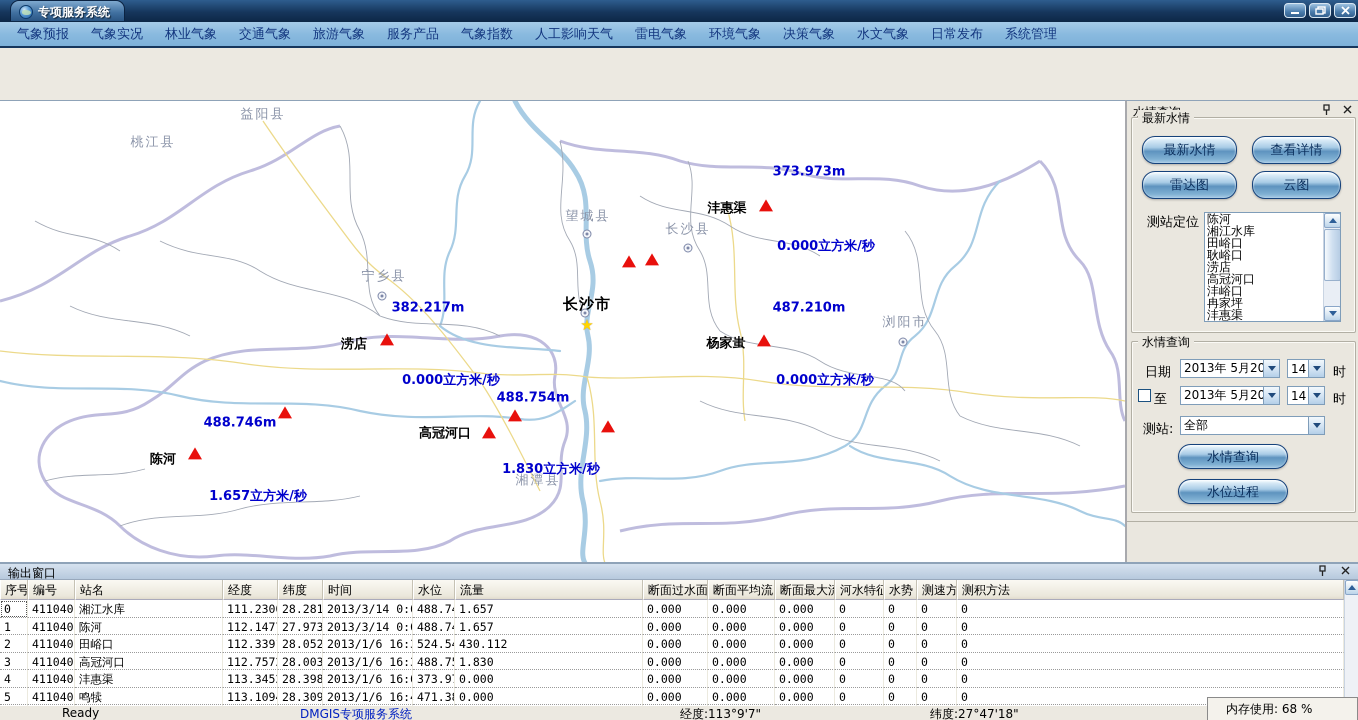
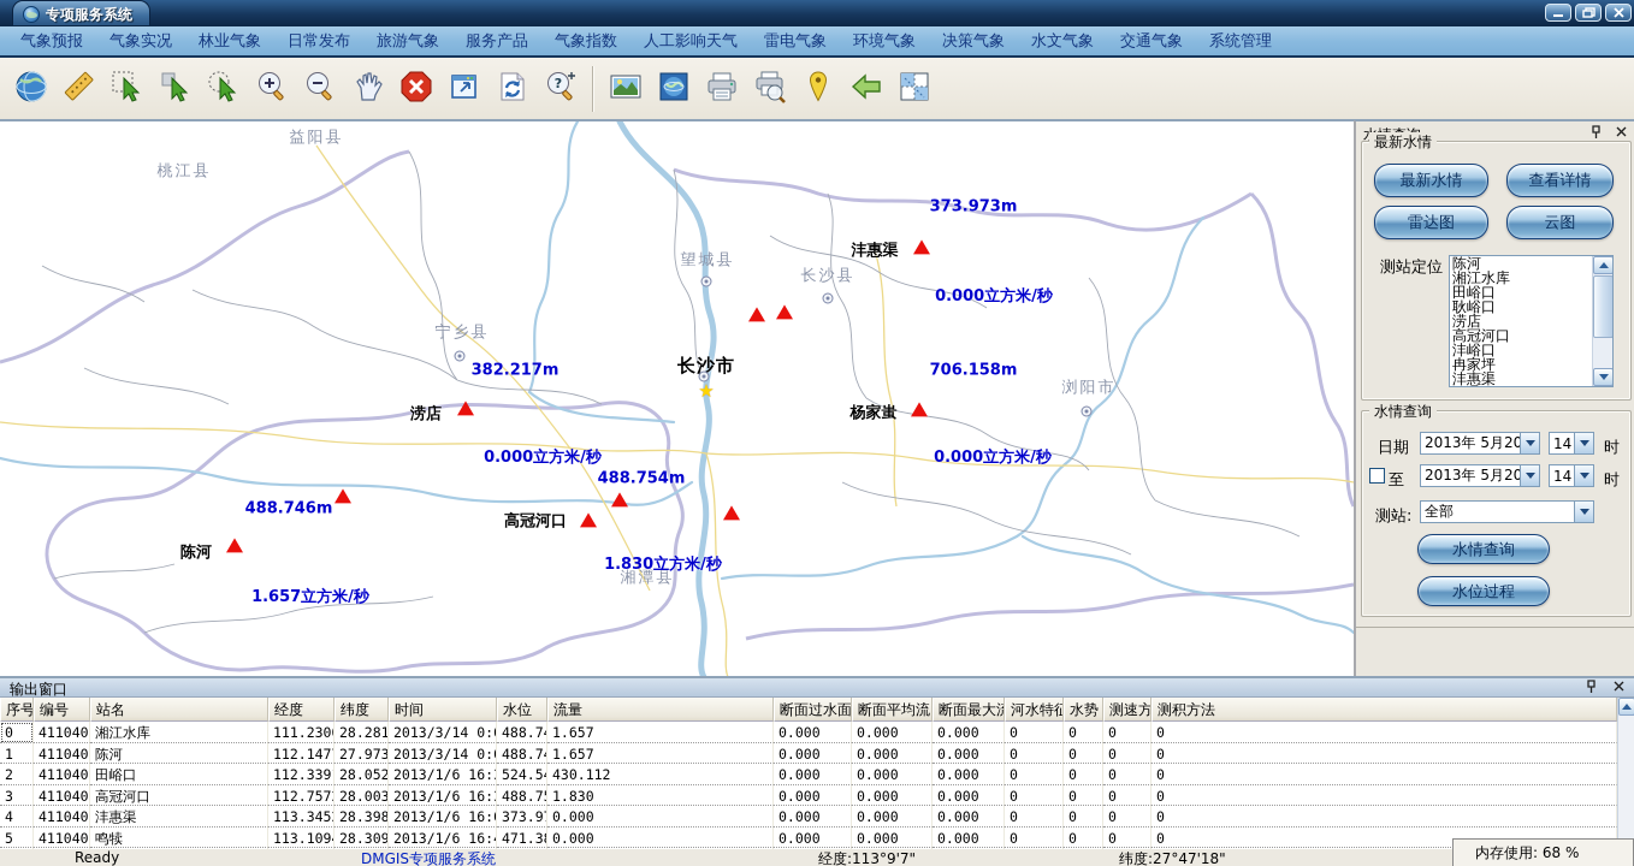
  专项服务系统
  气象预报
  气象实况
  林业气象
- 交通气象
+ 日常发布
  旅游气象
  服务产品
  气象指数
  人工影响天气
  雷电气象
  环境气象
  决策气象
  水文气象
- 日常发布
+ 交通气象
  系统管理
+ ?
  益阳县
  桃江县
  宁乡县
  望城县
  长沙县
  浏阳市
  湘潭县
  长沙市
  涝店
  陈河
  高冠河口
  沣惠渠
  杨家蚩
  382.217m
  488.746m
  1.657立方米/秒
  0.000立方米/秒
  488.754m
  1.830立方米/秒
  373.973m
  0.000立方米/秒
- 487.210m
+ 706.158m
  0.000立方米/秒
  ★
  最新水情
  最新水情
  查看详情
  雷达图
  云图
  测站定位
  陈河
  湘江水库
  田峪口
  耿峪口
  涝店
  高冠河口
  沣峪口
  冉家坪
  沣惠渠
  水情查询
  日期
  2013年 5月20
  14
  时
  至
  2013年 5月20
  14
  时
  测站:
  全部
  水情查询
  水位过程
  输出窗口
  序号
  编号
  站名
  经度
  纬度
  时间
  水位
  流量
  断面过水面
  断面平均流
  断面最大流
  河水特征
  水势
  测速方
  测积方法
  0
  411040
  湘江水库
  111.230
  488.7
  1.657
  0.000
  0.000
  0.000
  0
  0
  0
  0
  1
  411040
  陈河
  112.147
  488.7
  1.657
  0.000
  0.000
  0.000
  0
  0
  0
  0
  2
  411040
  田峪口
  112.339
  524.5
  430.112
  0.000
  0.000
  0.000
  0
  0
  0
  0
  3
  411040
  高冠河口
  112.757
  488.7
  1.830
  0.000
  0.000
  0.000
  0
  0
  0
  0
  4
  411040
  沣惠渠
  113.345
  373.9
  0.000
  0.000
  0.000
  0.000
  0
  0
  0
  0
  5
  411040
  鸣犊
  113.109
  471.3
  0.000
  0.000
  0.000
  0.000
  0
  0
  0
  0
  Ready
  DMGIS专项服务系统
  经度:113°9'7"
  纬度:27°47'18"
  内存使用: 68 %
